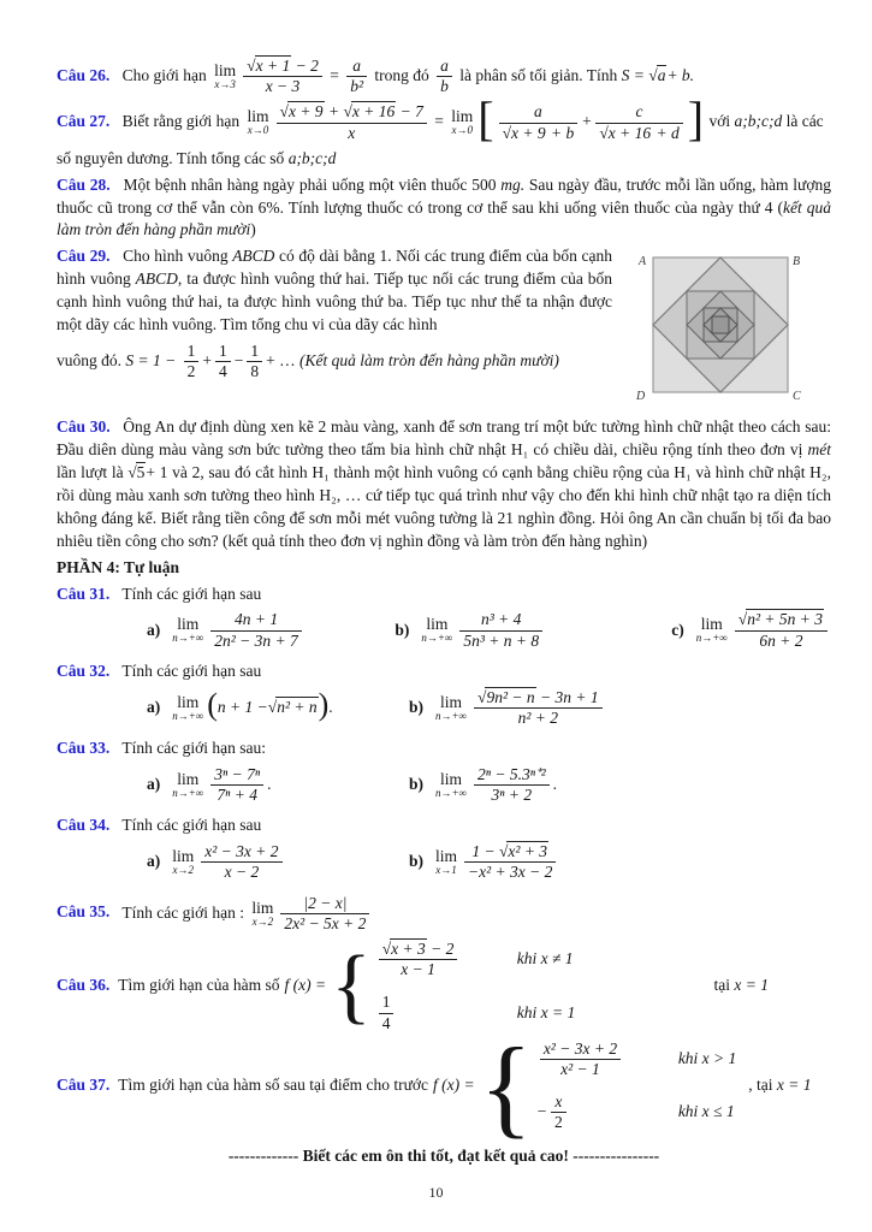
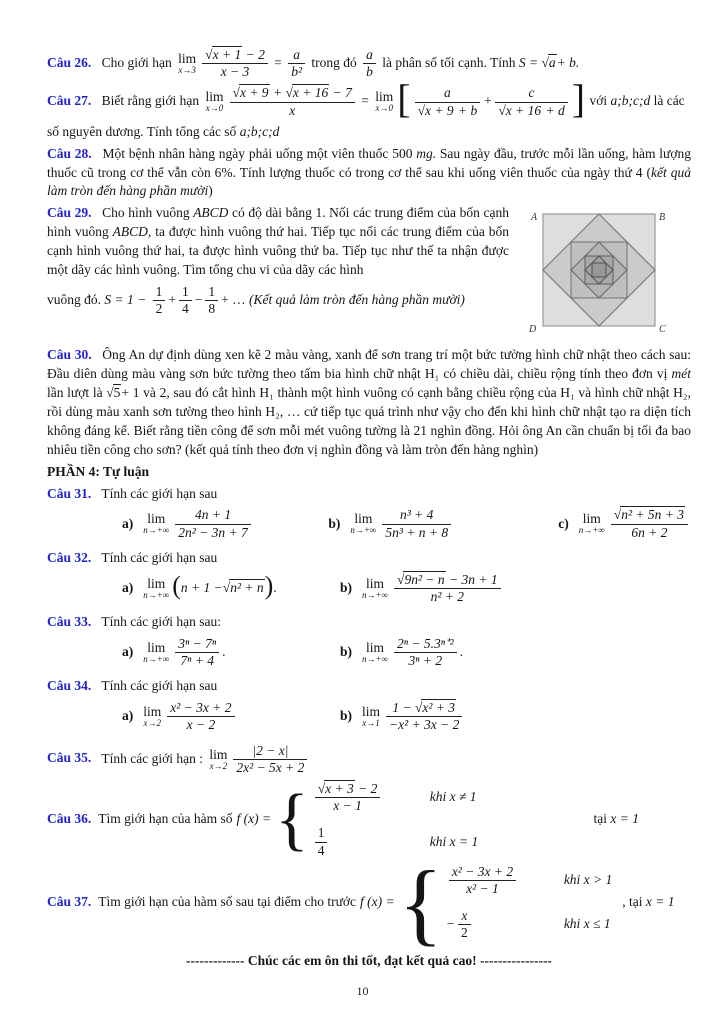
  Câu 26. Cho giới hạn
  lim
  x→3
  √x + 1 − 2
  x − 3
  =
  a
  b²
  trong đó
  a
  b
- là phân số tối giản. Tính S = √a+ b.
+ là phân số tối cạnh. Tính S = √a+ b.
  Câu 27. Biết rằng giới hạn
  lim
  x→0
  √x + 9 + √x + 16 − 7
  x
  =
  lim
  x→0
  [
  a
  √x + 9 + b
  +
  c
  √x + 16 + d
  ] với a;b;c;d là các
  số nguyên dương. Tính tổng các số a;b;c;d
  Câu 28. Một bệnh nhân hàng ngày phải uống một viên thuốc 500 mg. Sau ngày đầu, trước mỗi lần uống, hàm lượng thuốc cũ trong cơ thể vẫn còn 6%. Tính lượng thuốc có trong cơ thể sau khi uống viên thuốc của ngày thứ 4 (kết quả làm tròn đến hàng phần mười)
  A
  B
  C
  D
  Câu 29. Cho hình vuông ABCD có độ dài bằng 1. Nối các trung điểm của bốn cạnh hình vuông ABCD, ta được hình vuông thứ hai. Tiếp tục nối các trung điểm của bốn cạnh hình vuông thứ hai, ta được hình vuông thứ ba. Tiếp tục như thế ta nhận được một dãy các hình vuông. Tìm tổng chu vi của dãy các hình
  vuông đó. S = 1 −
  1
  2
  +
  1
  4
  −
  1
  8
  + … (Kết quả làm tròn đến hàng phần mười)
  Câu 30. Ông An dự định dùng xen kẽ 2 màu vàng, xanh để sơn trang trí một bức tường hình chữ nhật theo cách sau: Đầu diên dùng màu vàng sơn bức tường theo tấm bia hình chữ nhật H₁ có chiều dài, chiều rộng tính theo đơn vị mét lần lượt là √5+ 1 và 2, sau đó cắt hình H₁ thành một hình vuông có cạnh bằng chiều rộng của H₁ và hình chữ nhật H₂, rồi dùng màu xanh sơn tường theo hình H₂, … cứ tiếp tục quá trình như vậy cho đến khi hình chữ nhật tạo ra diện tích không đáng kể. Biết rằng tiền công để sơn mỗi mét vuông tường là 21 nghìn đồng. Hỏi ông An cần chuẩn bị tối đa bao nhiêu tiền công cho sơn? (kết quả tính theo đơn vị nghìn đồng và làm tròn đến hàng nghìn)
  PHẦN 4: Tự luận
  Câu 31. Tính các giới hạn sau
  a)
  lim
  n→+∞
  4n + 1
  2n² − 3n + 7
  b)
  lim
  n→+∞
  n³ + 4
  5n³ + n + 8
  c)
  lim
  n→+∞
  √n² + 5n + 3
  6n + 2
  Câu 32. Tính các giới hạn sau
  a)
  lim
  n→+∞
  (
  n + 1 −
  √n² + n
  )
  .
  b)
  lim
  n→+∞
  √9n² − n − 3n + 1
  n² + 2
  Câu 33. Tính các giới hạn sau:
  a)
  lim
  n→+∞
  3ⁿ − 7ⁿ
  7ⁿ + 4
  .
  b)
  lim
  n→+∞
  2ⁿ − 5.3ⁿ⁺²
  3ⁿ + 2
  .
  Câu 34. Tính các giới hạn sau
  a)
  lim
  x→2
  x² − 3x + 2
  x − 2
  b)
  lim
  x→1
  1 − √x² + 3
  −x² + 3x − 2
  Câu 35. Tính các giới hạn :
  lim
  x→2
  |2 − x|
  2x² − 5x + 2
  Câu 36.
  Tìm giới hạn của hàm số
  f (x) =
  {
  √x + 3 − 2
  x − 1
  khi x ≠ 1
  1
  4
  khi x = 1
  tại x = 1
  Câu 37.
  Tìm giới hạn của hàm số sau tại điểm cho trước
  f (x) =
  {
  x² − 3x + 2
  x² − 1
  khi x > 1
  −
  x
  2
  khi x ≤ 1
  , tại x = 1
- ------------- Biết các em ôn thi tốt, đạt kết quả cao! ----------------
+ ------------- Chúc các em ôn thi tốt, đạt kết quả cao! ----------------
  10
